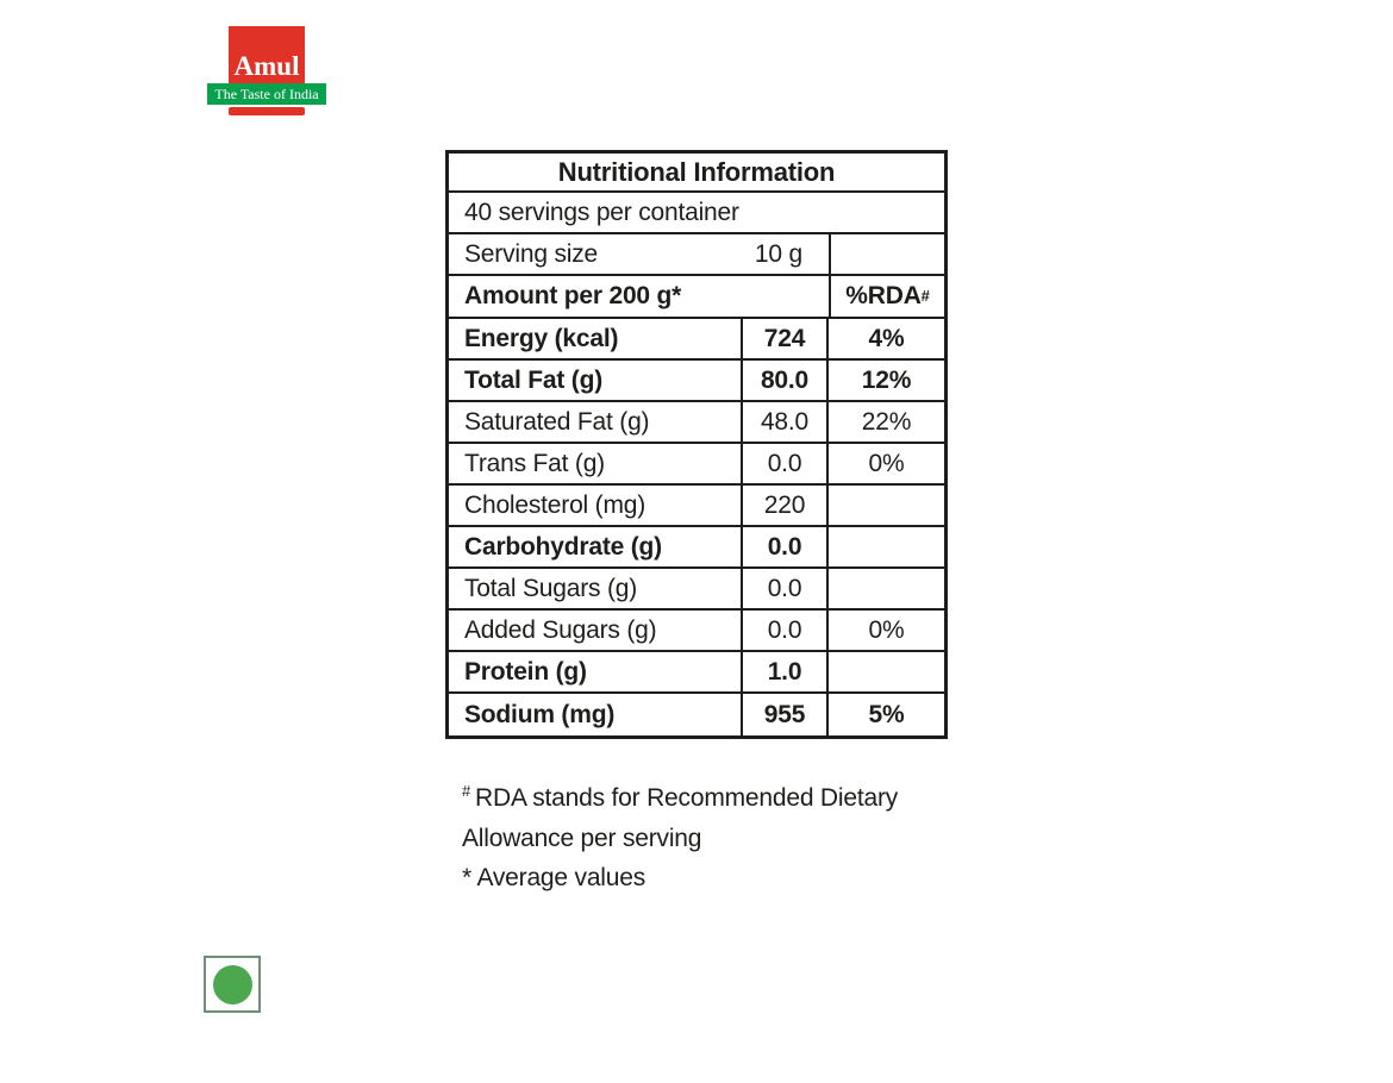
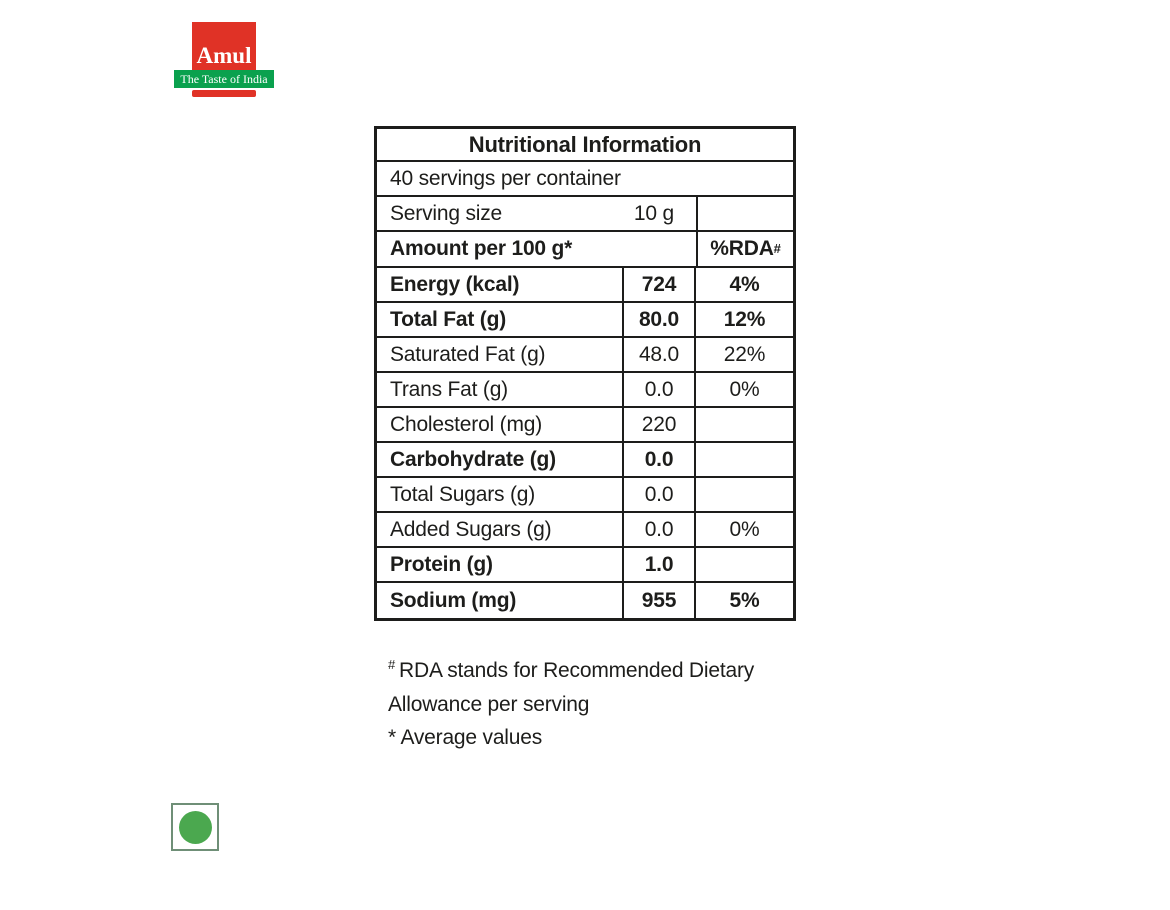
  Amul
  The Taste of India
  Nutritional Information
  40 servings per container
  Serving size
  10 g
- Amount per 200 g*
+ Amount per 100 g*
  %RDA
  #
  Energy (kcal)
  724
  4%
  Total Fat (g)
  80.0
  12%
  Saturated Fat (g)
  48.0
  22%
  Trans Fat (g)
  0.0
  0%
  Cholesterol (mg)
  220
  Carbohydrate (g)
  0.0
  Total Sugars (g)
  0.0
  Added Sugars (g)
  0.0
  0%
  Protein (g)
  1.0
  Sodium (mg)
  955
  5%
  # RDA stands for Recommended Dietary
  Allowance per serving
  * Average values
